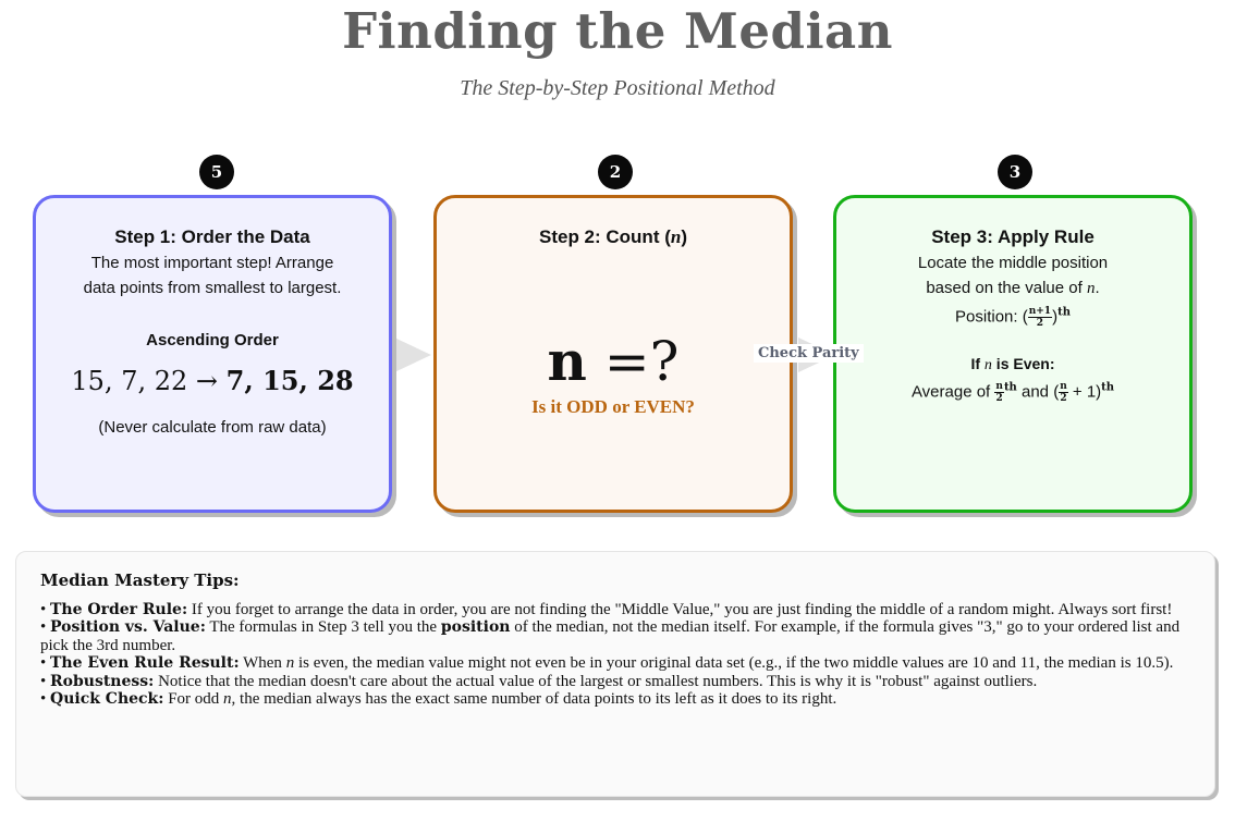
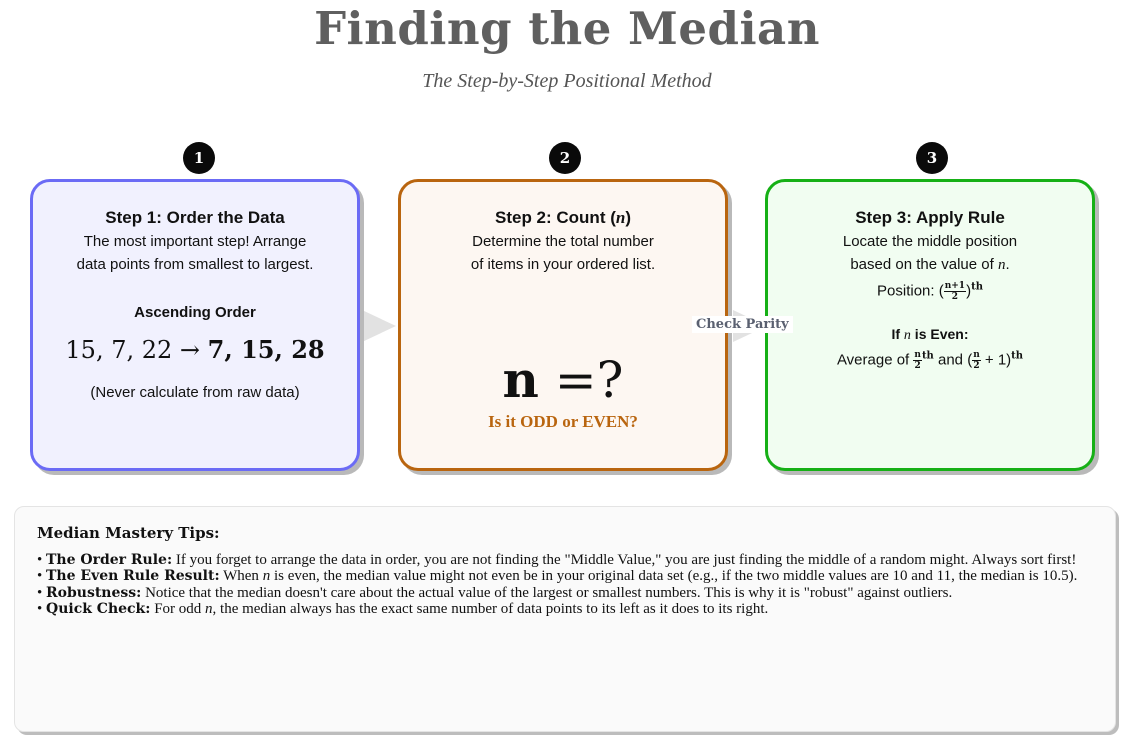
  Finding the Median
  The Step-by-Step Positional Method
- 5
+ 1
  2
  3
  Step 1: Order the Data
  The most important step! Arrange
  data points from smallest to largest.
  Ascending Order
  15, 7, 22 → 7, 15, 28
  (Never calculate from raw data)
  Step 2: Count (n)
+ Determine the total number
+ of items in your ordered list.
  n =?
  Is it ODD or EVEN?
  Step 3: Apply Rule
  Locate the middle position
  based on the value of n.
  Position: (
  n+1
  2
  )th
  If n is Even:
  Average of
  n
  2
  th and (
  n
  2
  + 1)th
  Check Parity
  Median Mastery Tips:
  • The Order Rule: If you forget to arrange the data in order, you are not finding the "Middle Value," you are just finding the middle of a random might. Always sort first!
- • Position vs. Value: The formulas in Step 3 tell you the position of the median, not the median itself. For example, if the formula gives "3," go to your ordered list and pick the 3rd number.
  • The Even Rule Result: When n is even, the median value might not even be in your original data set (e.g., if the two middle values are 10 and 11, the median is 10.5).
  • Robustness: Notice that the median doesn't care about the actual value of the largest or smallest numbers. This is why it is "robust" against outliers.
  • Quick Check: For odd n, the median always has the exact same number of data points to its left as it does to its right.
